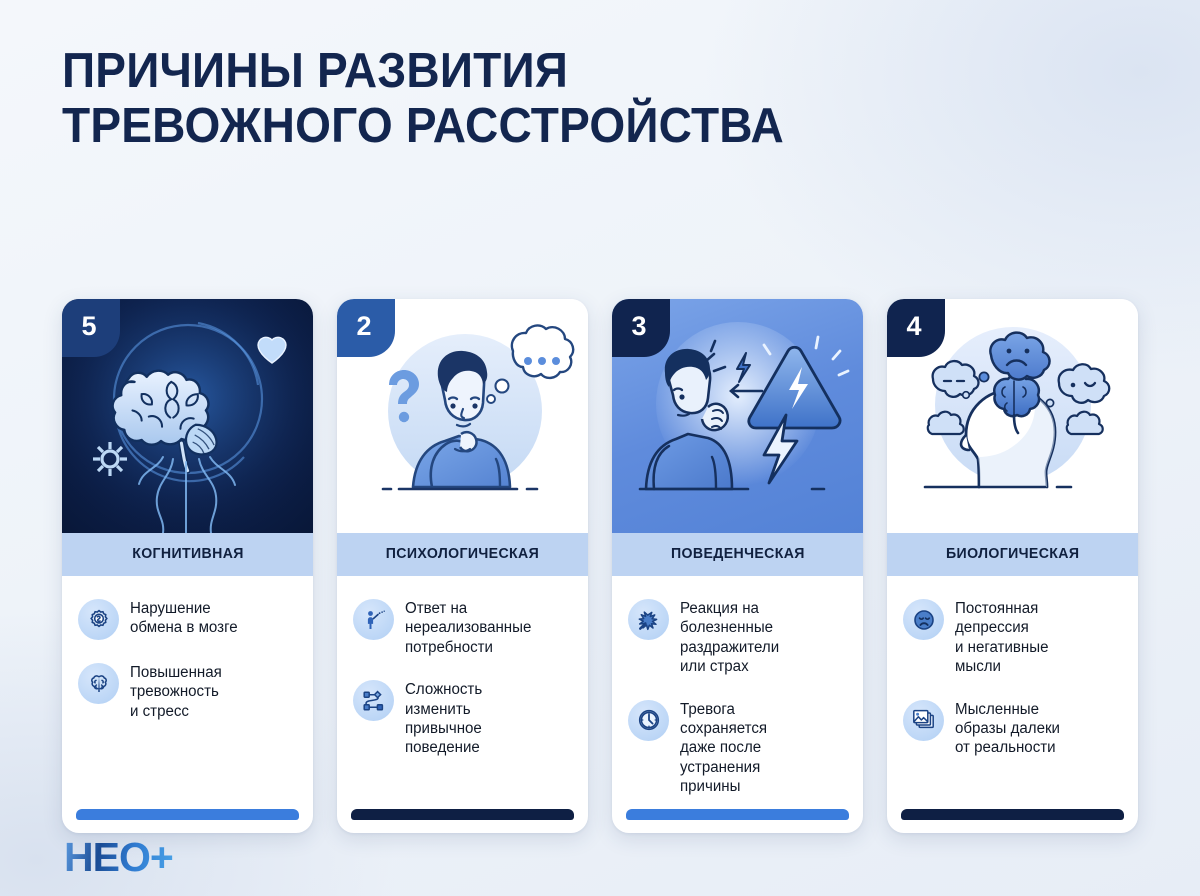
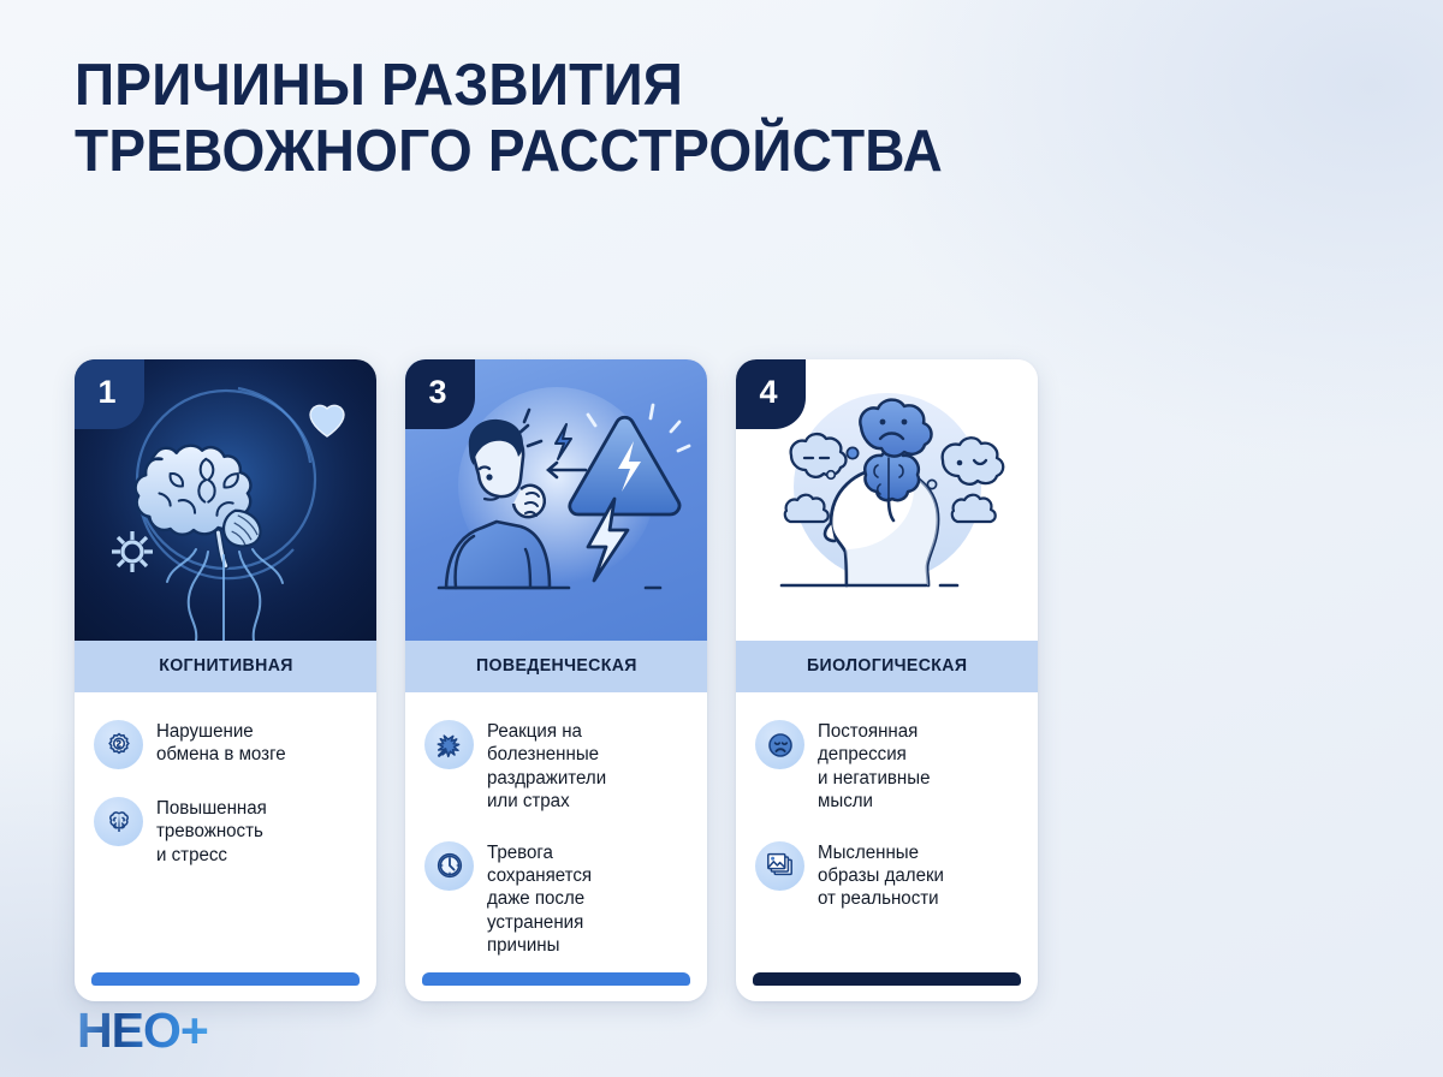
  ПРИЧИНЫ РАЗВИТИЯ
  ТРЕВОЖНОГО РАССТРОЙСТВА
- 5
+ 1
  КОГНИТИВНАЯ
  Нарушение
  обмена в мозге
  Повышенная
  тревожность
  и стресс
- 2
- ПСИХОЛОГИЧЕСКАЯ
- Ответ на
- нереализованные
- потребности
- Сложность
- изменить
- привычное
- поведение
  3
  ПОВЕДЕНЧЕСКАЯ
  Реакция на
  болезненные
  раздражители
  или страх
  Тревога
  сохраняется
  даже после
  устранения
  причины
  4
  БИОЛОГИЧЕСКАЯ
  Постоянная
  депрессия
  и негативные
  мысли
  Мысленные
  образы далеки
  от реальности
  НЕО+
